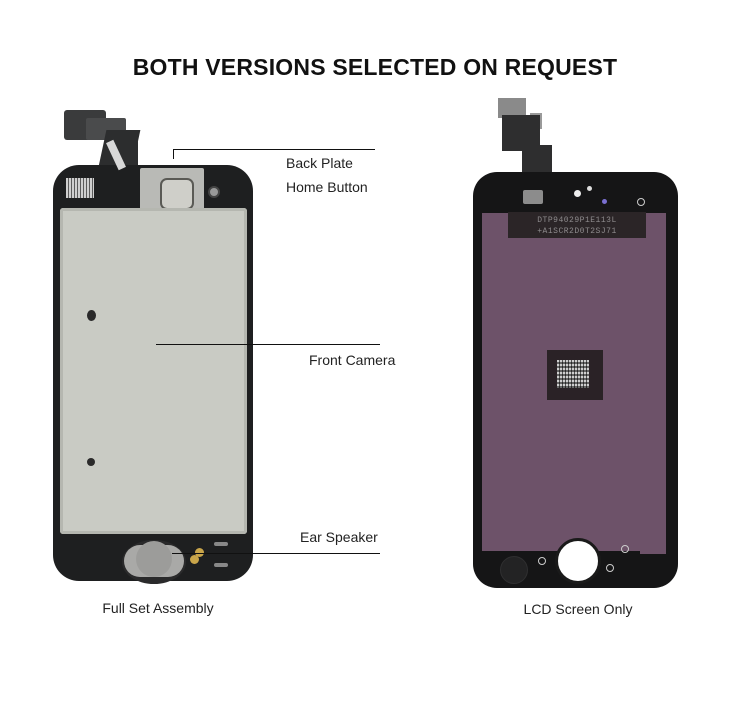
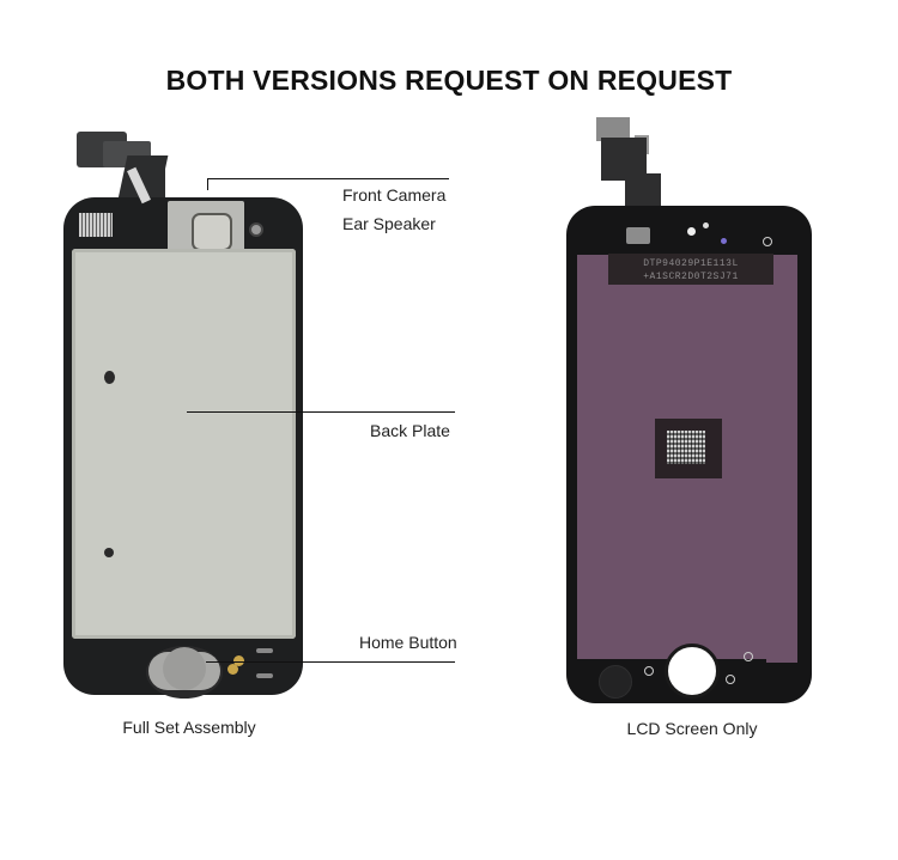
- BOTH VERSIONS SELECTED ON REQUEST
+ BOTH VERSIONS REQUEST ON REQUEST
- Back Plate
+ Front Camera
- Home Button
+ Ear Speaker
- Front Camera
+ Back Plate
- Ear Speaker
+ Home Button
  Full Set Assembly
  DTP94029P1E113L
  +A1SCR2D0T2SJ71
  LCD Screen Only
